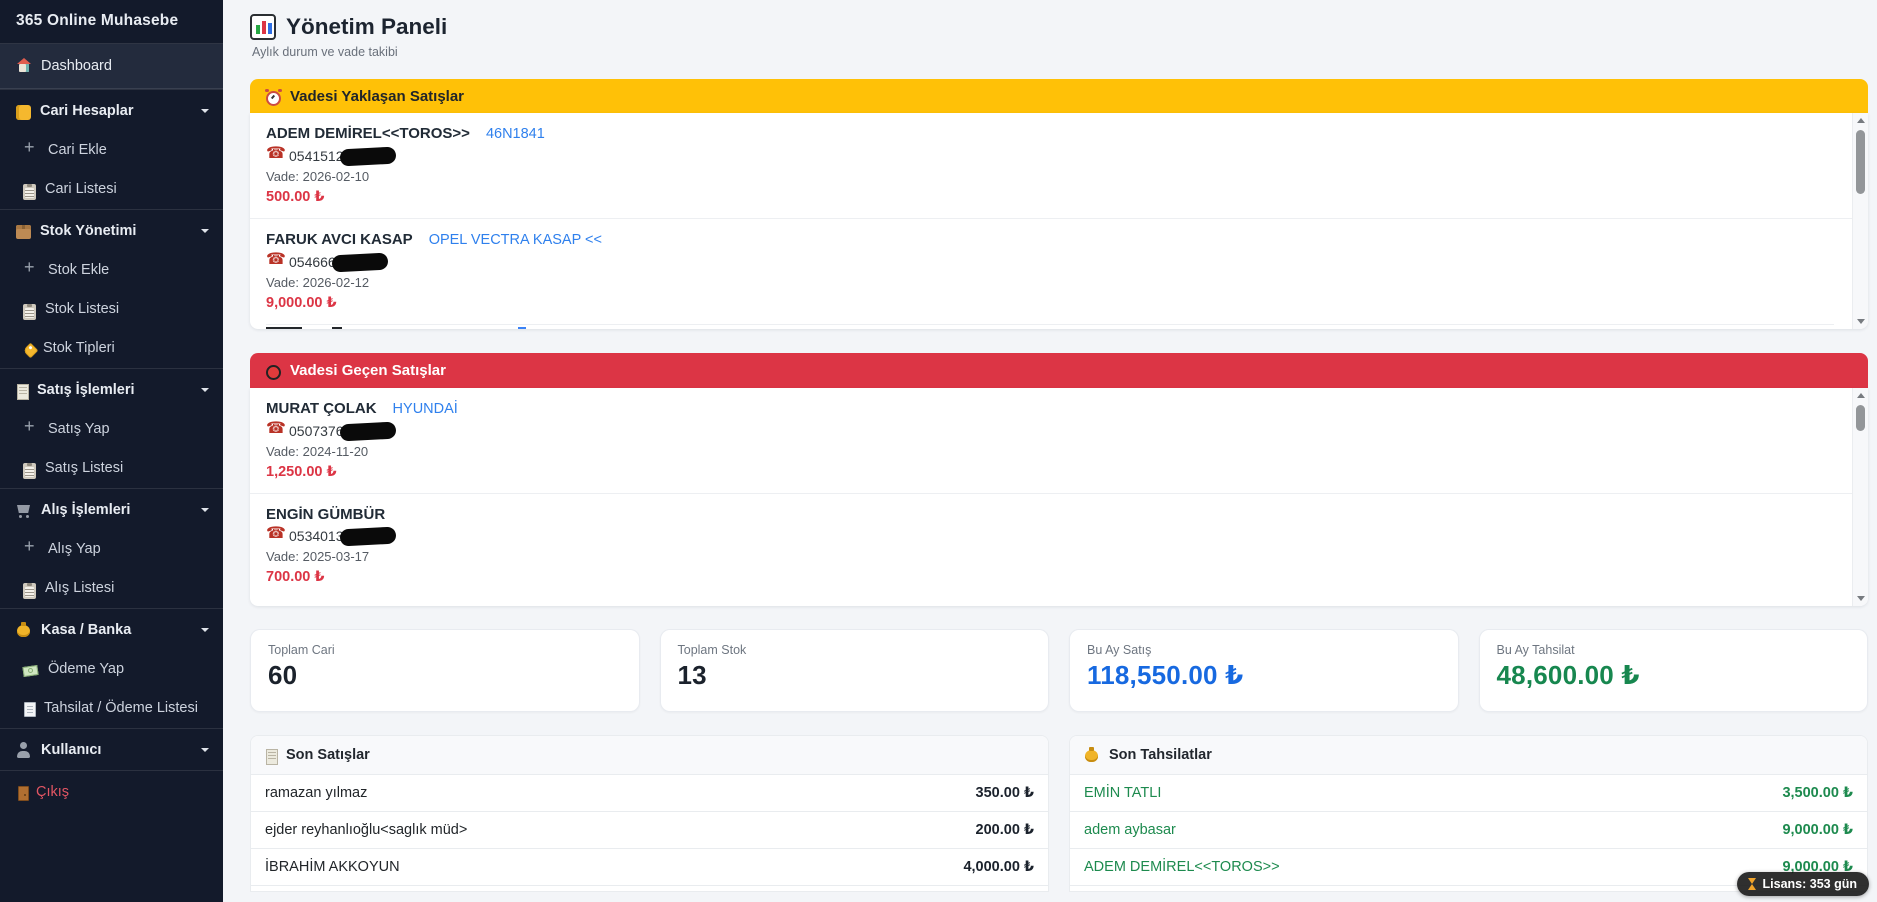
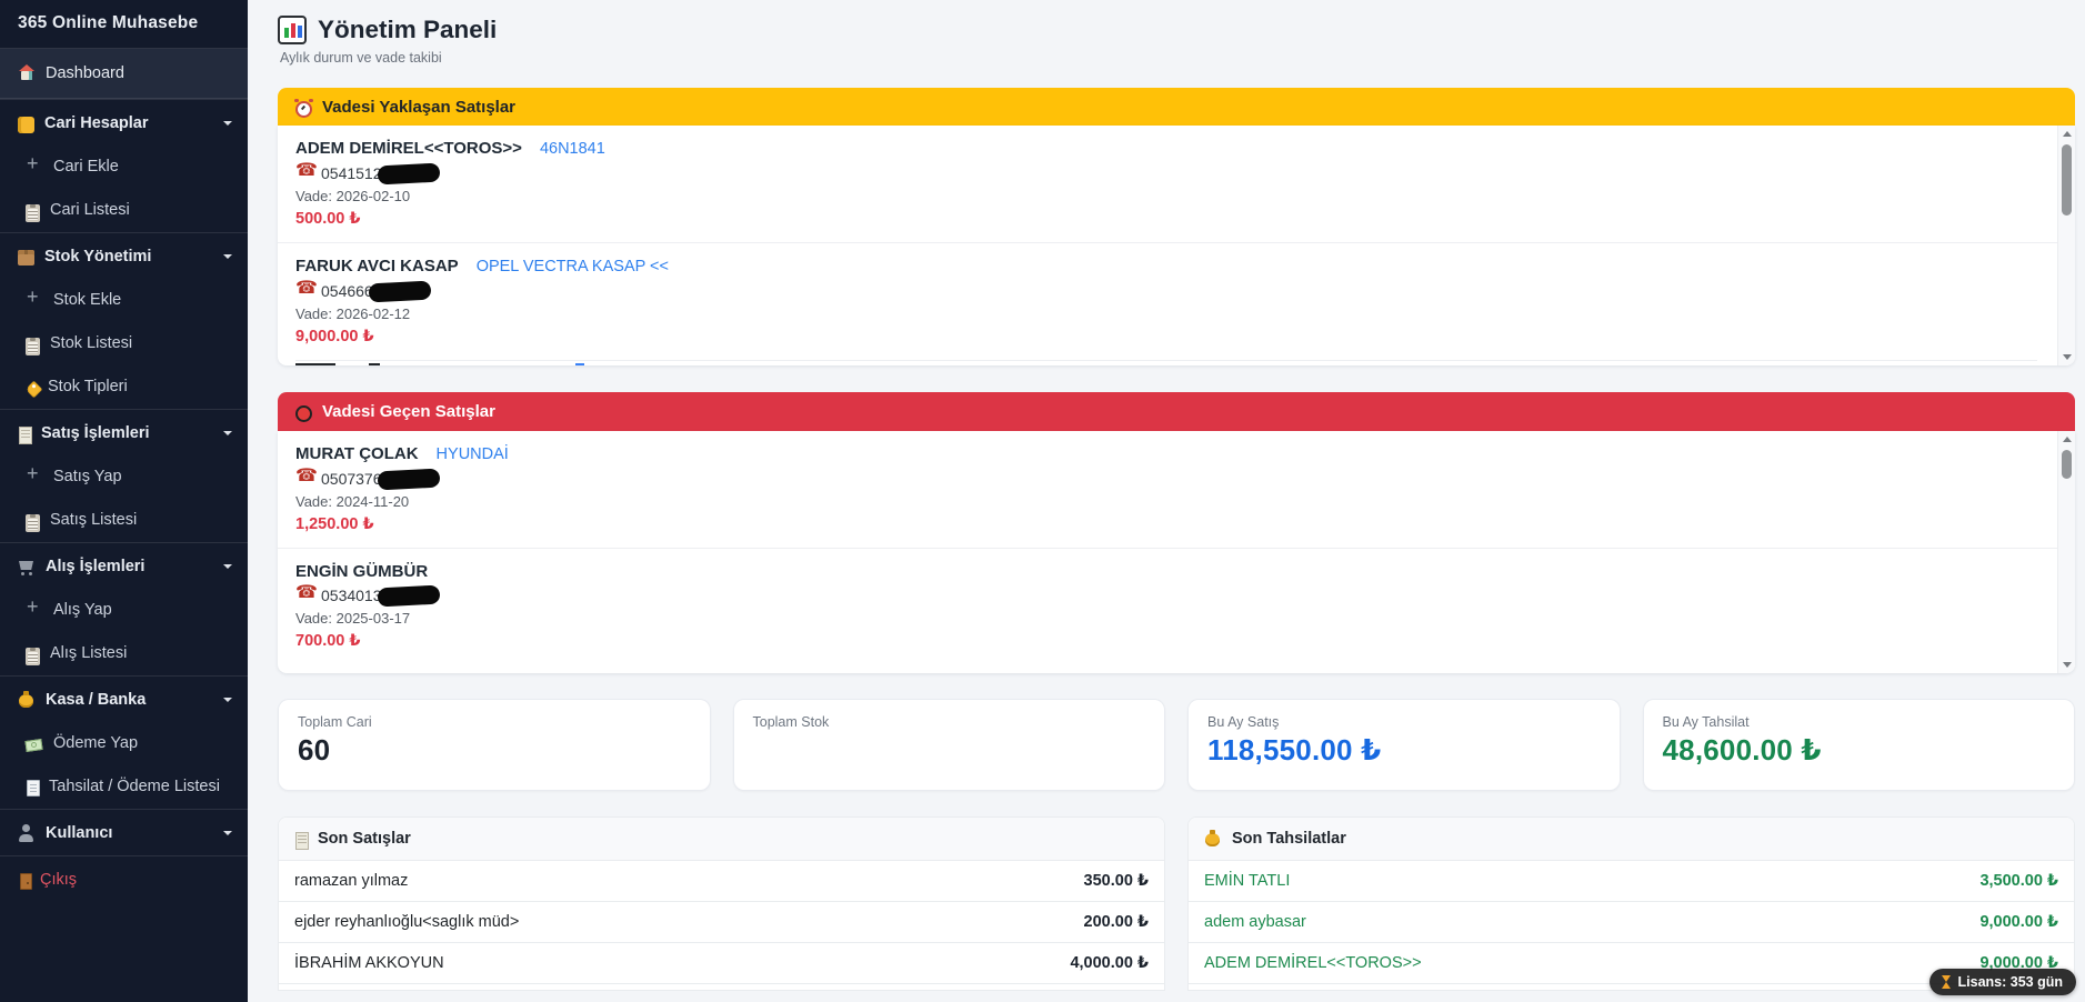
  365 Online Muhasebe
  Dashboard
  Cari Hesaplar
  Cari Ekle
  Cari Listesi
  Stok Yönetimi
  Stok Ekle
  Stok Listesi
  Stok Tipleri
  Satış İşlemleri
  Satış Yap
  Satış Listesi
  Alış İşlemleri
  Alış Yap
  Alış Listesi
  Kasa / Banka
  Ödeme Yap
  Tahsilat / Ödeme Listesi
  Kullanıcı
  Çıkış
  Yönetim Paneli
  Aylık durum ve vade takibi
  Vadesi Yaklaşan Satışlar
  ADEM DEMİREL<<TOROS>>
  46N1841
  054151
  Vade: 2026-02-10
  500.00 ₺
  FARUK AVCI KASAP
  OPEL VECTRA KASAP <<
  05466
  Vade: 2026-02-12
  9,000.00 ₺
  Vadesi Geçen Satışlar
  MURAT ÇOLAK
  HYUNDAİ
  050737
  Vade: 2024-11-20
  1,250.00 ₺
  ENGİN GÜMBÜR
  053401
  Vade: 2025-03-17
  700.00 ₺
  Toplam Cari
  60
  Toplam Stok
- 13
  Bu Ay Satış
  118,550.00 ₺
  Bu Ay Tahsilat
  48,600.00 ₺
  Son Satışlar
  ramazan yılmaz
  350.00 ₺
  ejder reyhanlıoğlu<saglık müd>
  200.00 ₺
  İBRAHİM AKKOYUN
  4,000.00 ₺
  Son Tahsilatlar
  EMİN TATLI
  3,500.00 ₺
  adem aybasar
  9,000.00 ₺
  ADEM DEMİREL<<TOROS>>
  9,000.00 ₺
  Lisans: 353 gün
